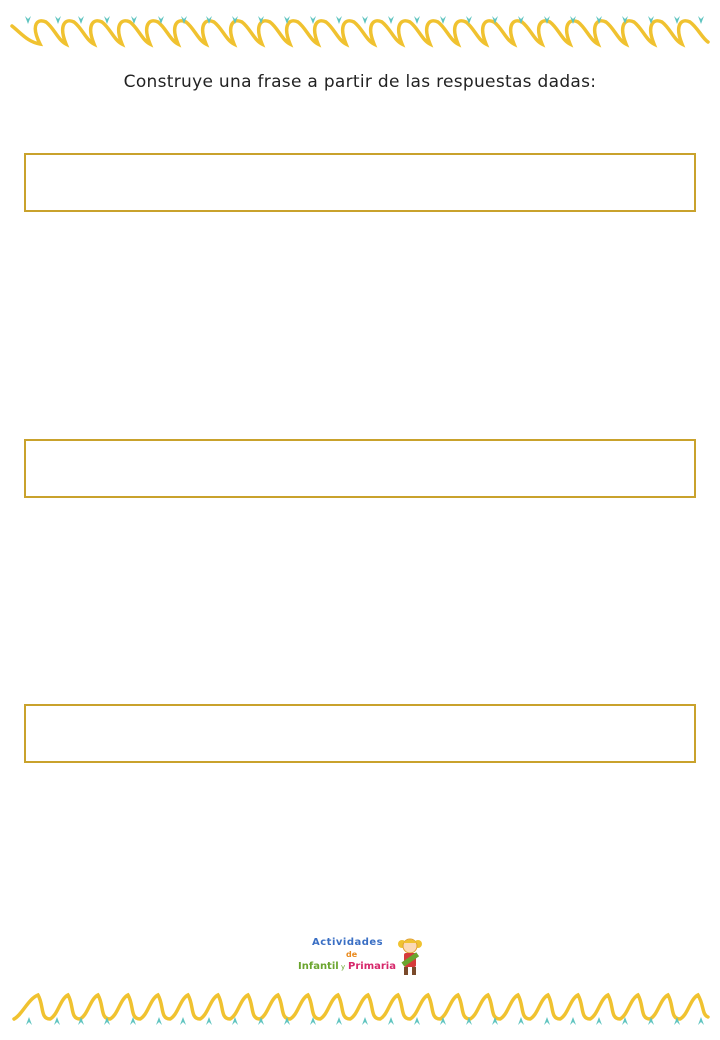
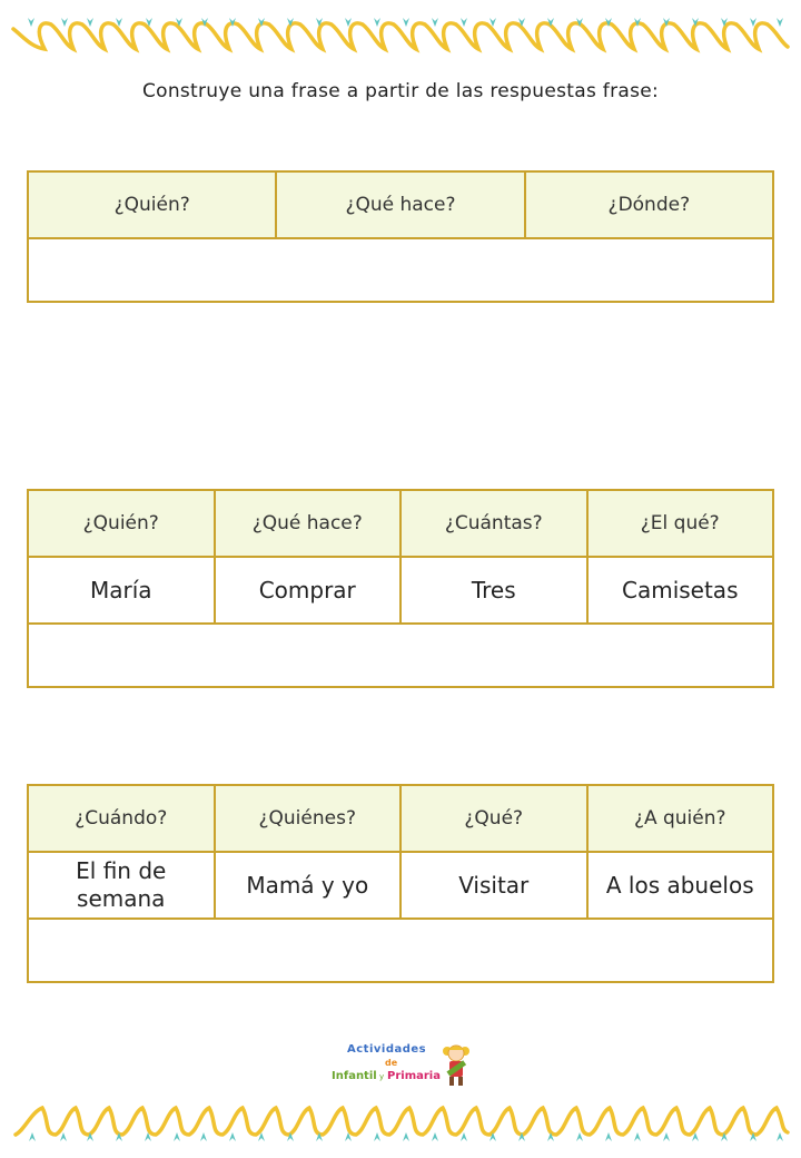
- Construye una frase a partir de las respuestas dadas:
+ Construye una frase a partir de las respuestas frase:
+ ¿Quién?	¿Qué hace?	¿Dónde?
+ ¿Quién?	¿Qué hace?	¿Cuántas?	¿El qué?
+ María	Comprar	Tres	Camisetas
+ ¿Cuándo?	¿Quiénes?	¿Qué?	¿A quién?
+ El fin de semana	Mamá y yo	Visitar	A los abuelos
  Actividades
  de
  Infantil
  y
  Primaria
